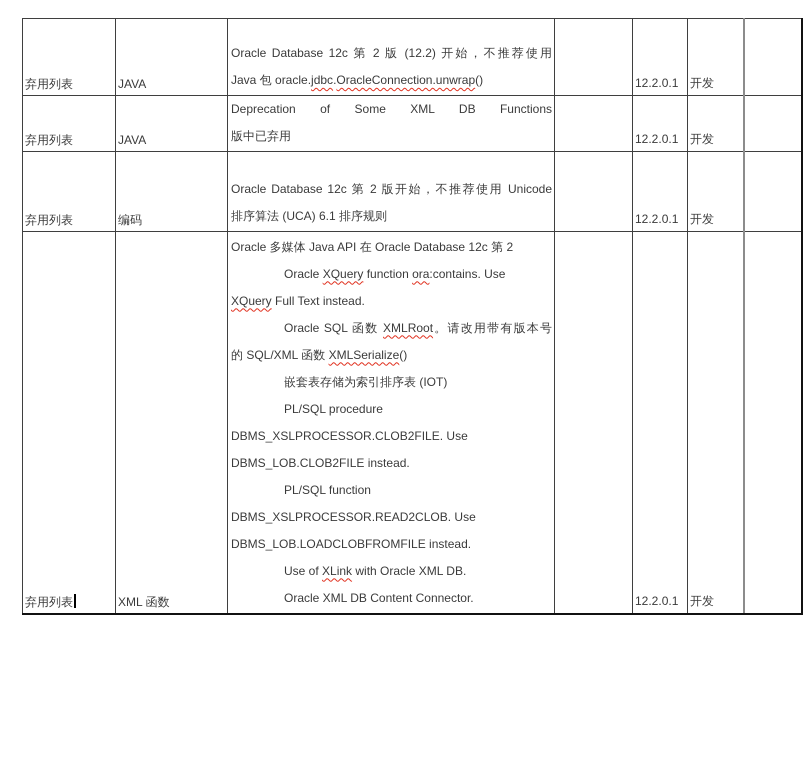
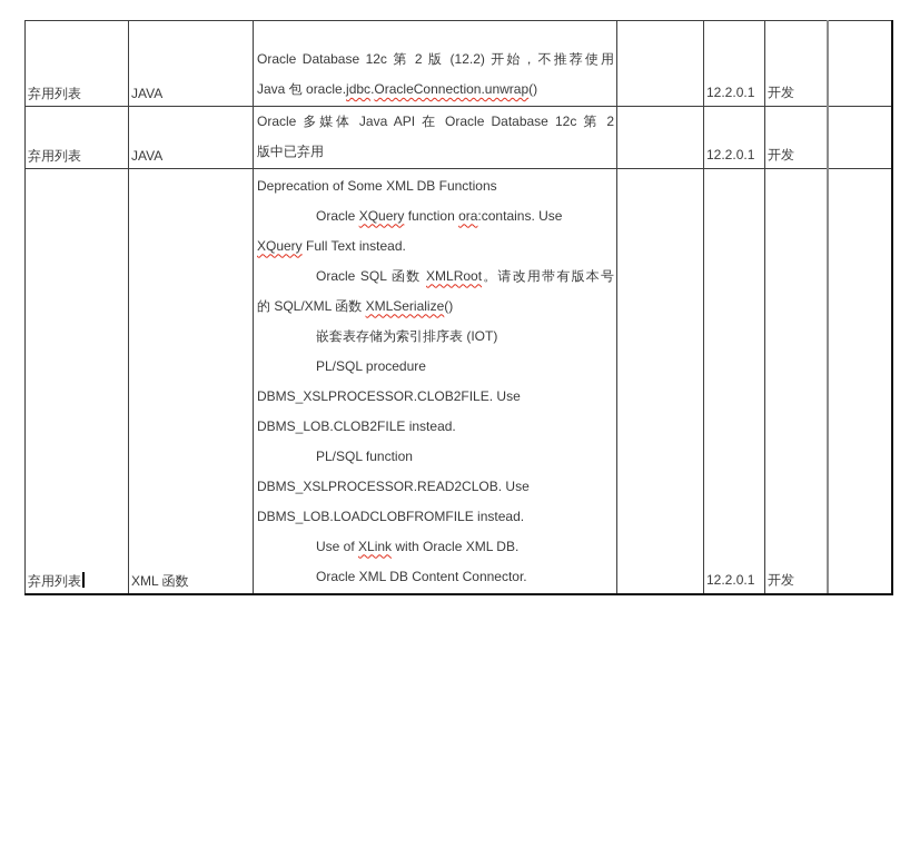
  弃用列表	JAVA	Oracle Database 12c 第 2 版 (12.2) 开始，不推荐使用Java 包 oracle.jdbc.OracleConnection.unwrap()		12.2.0.1	开发
- 弃用列表	JAVA	Deprecation of Some XML DB Functions版中已弃用		12.2.0.1	开发
+ 弃用列表	JAVA	Oracle 多媒体 Java API 在 Oracle Database 12c 第 2版中已弃用		12.2.0.1	开发
- 弃用列表	编码	Oracle Database 12c 第 2 版开始，不推荐使用 Unicode排序算法 (UCA) 6.1 排序规则		12.2.0.1	开发
- 弃用列表	XML 函数	Oracle 多媒体 Java API 在 Oracle Database 12c 第 2Oracle XQuery function ora:contains. UseXQuery Full Text instead.Oracle SQL 函数 XMLRoot。请改用带有版本号的 SQL/XML 函数 XMLSerialize()嵌套表存储为索引排序表 (IOT)PL/SQL procedureDBMS_XSLPROCESSOR.CLOB2FILE. UseDBMS_LOB.CLOB2FILE instead.PL/SQL functionDBMS_XSLPROCESSOR.READ2CLOB. UseDBMS_LOB.LOADCLOBFROMFILE instead.Use of XLink with Oracle XML DB.Oracle XML DB Content Connector.		12.2.0.1	开发
+ 弃用列表	XML 函数	Deprecation of Some XML DB FunctionsOracle XQuery function ora:contains. UseXQuery Full Text instead.Oracle SQL 函数 XMLRoot。请改用带有版本号的 SQL/XML 函数 XMLSerialize()嵌套表存储为索引排序表 (IOT)PL/SQL procedureDBMS_XSLPROCESSOR.CLOB2FILE. UseDBMS_LOB.CLOB2FILE instead.PL/SQL functionDBMS_XSLPROCESSOR.READ2CLOB. UseDBMS_LOB.LOADCLOBFROMFILE instead.Use of XLink with Oracle XML DB.Oracle XML DB Content Connector.		12.2.0.1	开发
